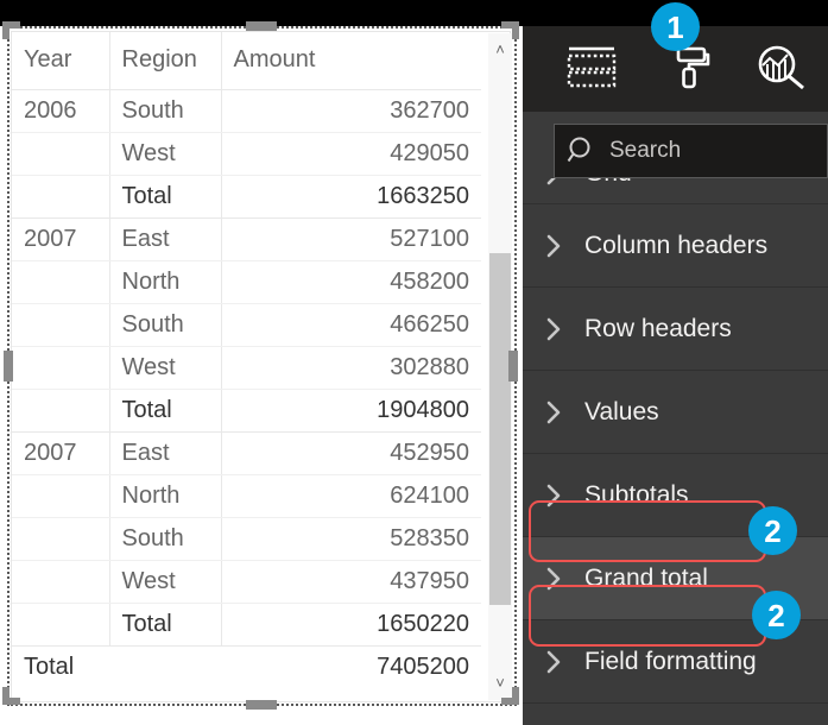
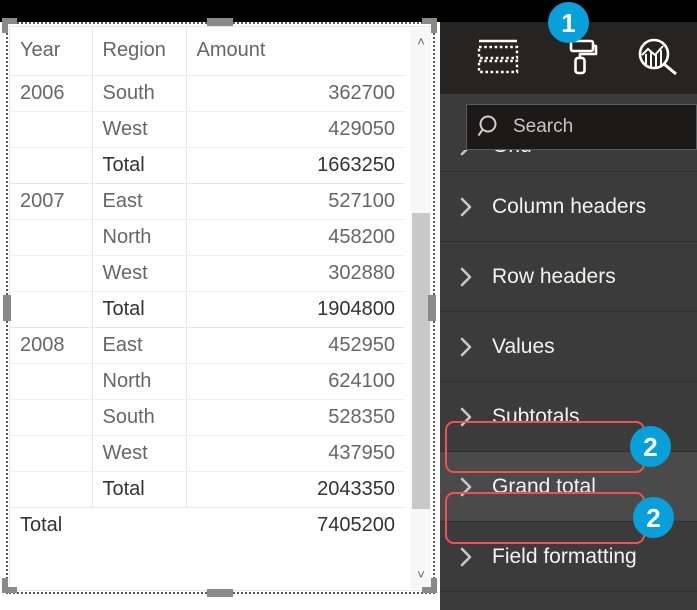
  Year	Region	Amount
  2006	South	362700
  	West	429050
  	Total	1663250
  2007	East	527100
  	North	458200
- 	South	466250
  	West	302880
  	Total	1904800
- 2007	East	452950
+ 2008	East	452950
  	North	624100
  	South	528350
  	West	437950
- 	Total	1650220
+ 	Total	2043350
  Total	7405200
  ˄
  ˅
  Search
  Column headers
  Row headers
  Values
  Subtotals
  Grand total
  Field formatting
  1
  2
  2
